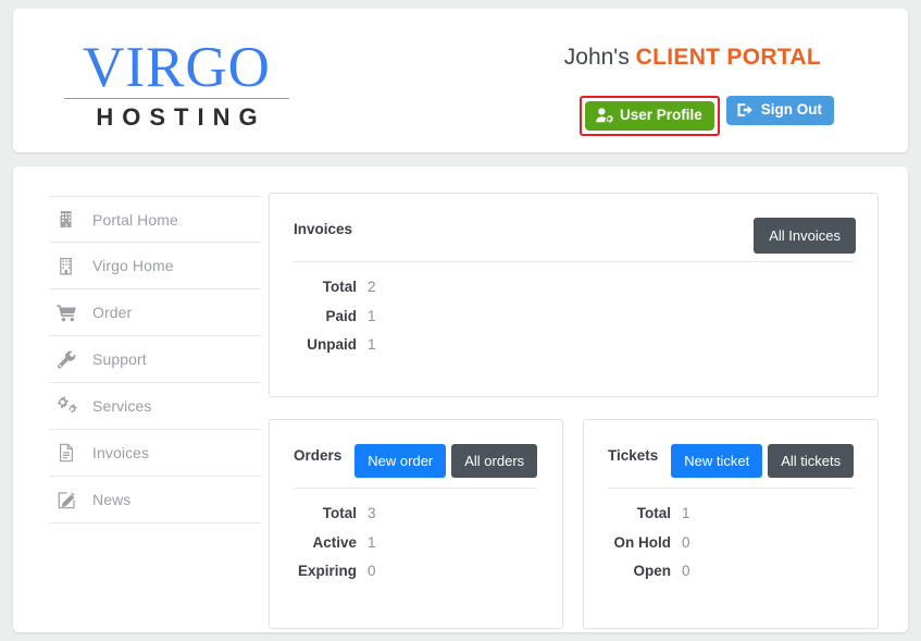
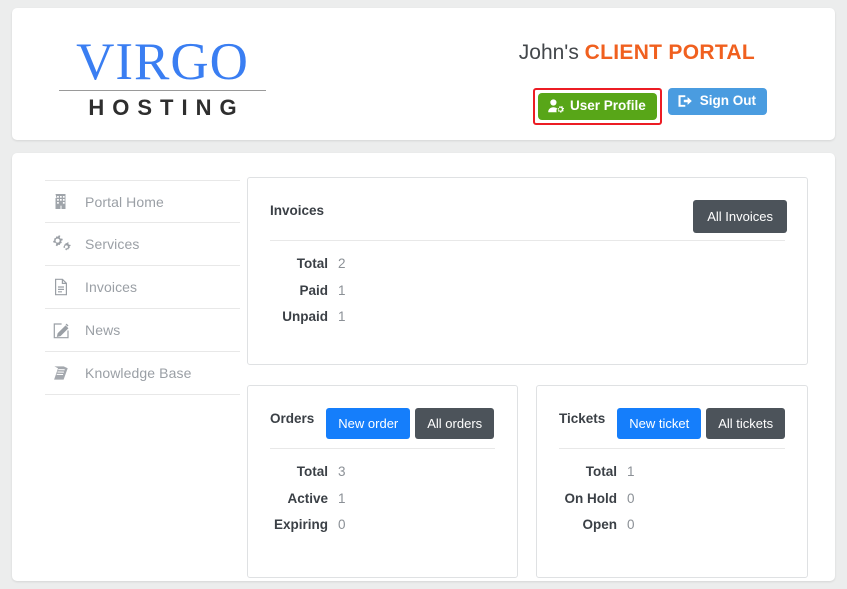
  VIRGO
  HOSTING
  John's CLIENT PORTAL
  User Profile
  Sign Out
  Portal Home
- Virgo Home
- Order
- Support
  Services
  Invoices
  News
+ Knowledge Base
  Invoices
  All Invoices
  Total
  2
  Paid
  1
  Unpaid
  1
  Orders
  New order
  All orders
  Total
  3
  Active
  1
  Expiring
  0
  Tickets
  New ticket
  All tickets
  Total
  1
  On Hold
  0
  Open
  0
